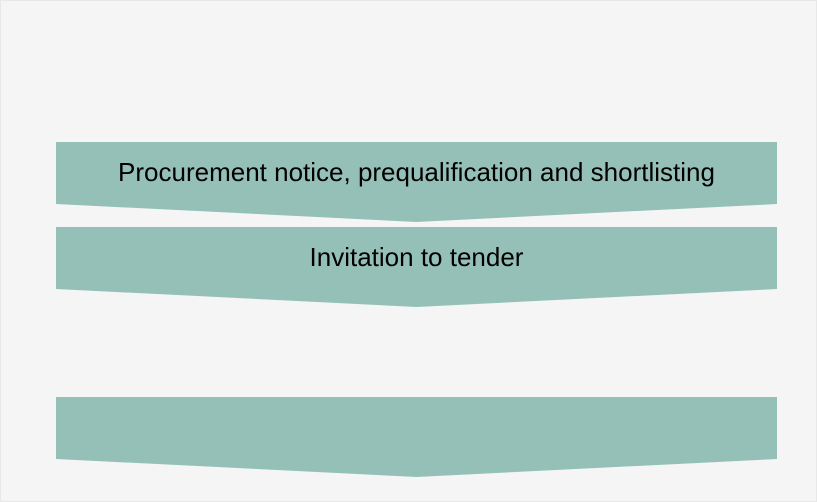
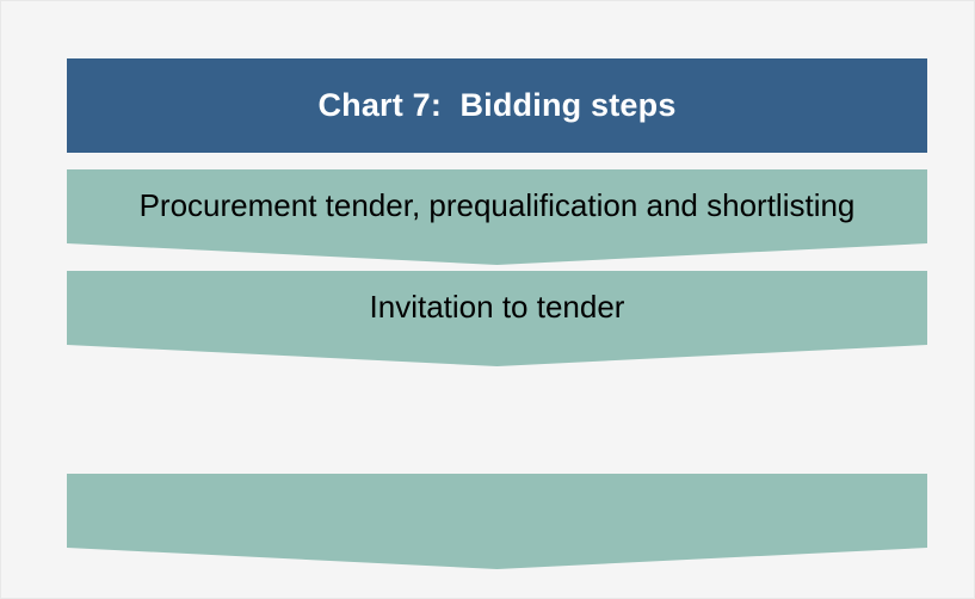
+ Chart 7: Bidding steps
- Procurement notice, prequalification and shortlisting
+ Procurement tender, prequalification and shortlisting
  Invitation to tender
